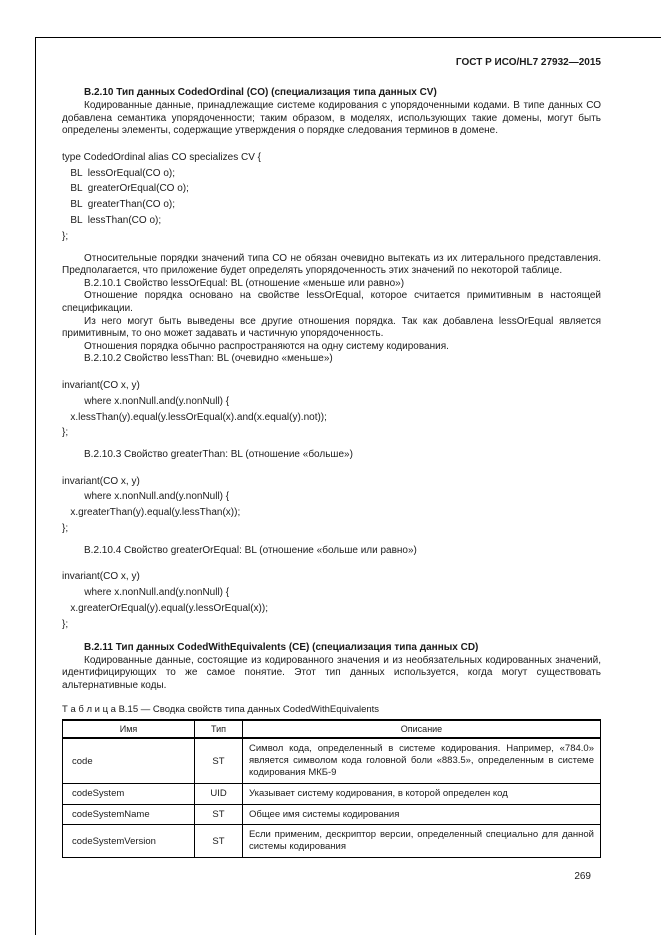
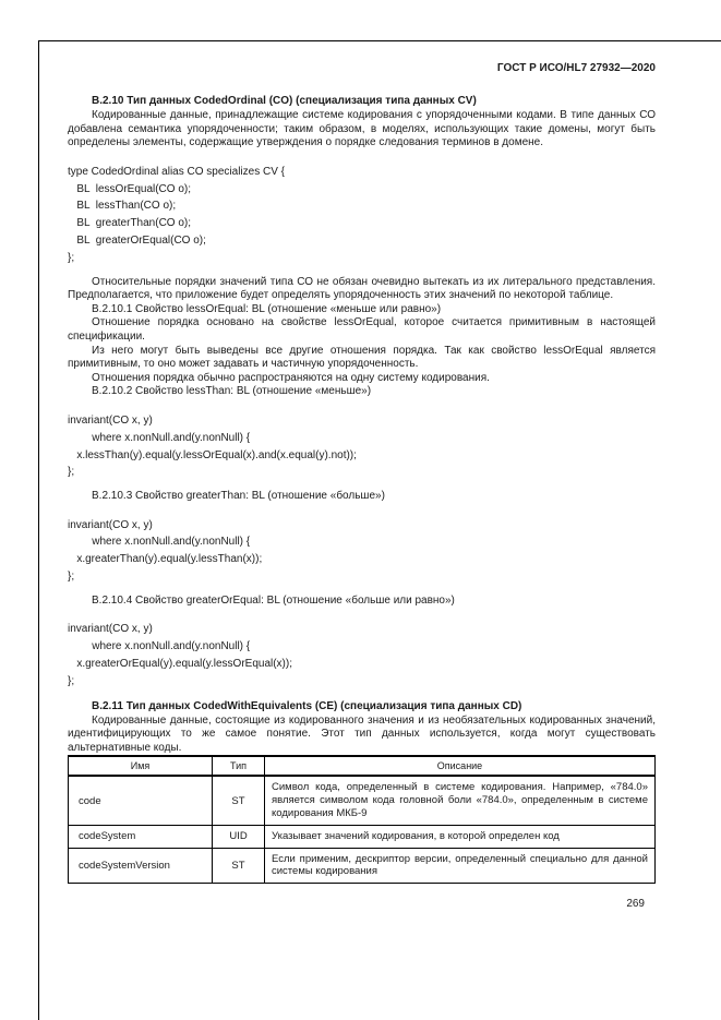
- ГОСТ Р ИСО/HL7 27932—2015
+ ГОСТ Р ИСО/HL7 27932—2020
  В.2.10 Тип данных CodedOrdinal (CO) (специализация типа данных CV)
  Кодированные данные, принадлежащие системе кодирования с упорядоченными кодами. В типе данных СО добавлена семантика упорядоченности; таким образом, в моделях, использующих такие домены, могут быть определены элементы, содержащие утверждения о порядке следования терминов в домене.
  type CodedOrdinal alias CO specializes CV {
  BL lessOrEqual(CO o);
- BL greaterOrEqual(CO o);
+ BL lessThan(CO o);
  BL greaterThan(CO o);
- BL lessThan(CO o);
+ BL greaterOrEqual(CO o);
  };
  Относительные порядки значений типа СО не обязан очевидно вытекать из их литерального представления. Предполагается, что приложение будет определять упорядоченность этих значений по некоторой таблице.
  В.2.10.1 Свойство lessOrEqual: BL (отношение «меньше или равно»)
  Отношение порядка основано на свойстве lessOrEqual, которое считается примитивным в настоящей спецификации.
- Из него могут быть выведены все другие отношения порядка. Так как добавлена lessOrEqual является примитивным, то оно может задавать и частичную упорядоченность.
+ Из него могут быть выведены все другие отношения порядка. Так как свойство lessOrEqual является примитивным, то оно может задавать и частичную упорядоченность.
  Отношения порядка обычно распространяются на одну систему кодирования.
- В.2.10.2 Свойство lessThan: BL (очевидно «меньше»)
+ В.2.10.2 Свойство lessThan: BL (отношение «меньше»)
  invariant(CO x, y)
  where x.nonNull.and(y.nonNull) {
  x.lessThan(y).equal(y.lessOrEqual(x).and(x.equal(y).not));
  };
  В.2.10.3 Свойство greaterThan: BL (отношение «больше»)
  invariant(CO x, y)
  where x.nonNull.and(y.nonNull) {
  x.greaterThan(y).equal(y.lessThan(x));
  };
  В.2.10.4 Свойство greaterOrEqual: BL (отношение «больше или равно»)
  invariant(CO x, y)
  where x.nonNull.and(y.nonNull) {
  x.greaterOrEqual(y).equal(y.lessOrEqual(x));
  };
  В.2.11 Тип данных CodedWithEquivalents (CE) (специализация типа данных CD)
  Кодированные данные, состоящие из кодированного значения и из необязательных кодированных значений, идентифицирующих то же самое понятие. Этот тип данных используется, когда могут существовать альтернативные коды.
- Т а б л и ц а В.15 — Сводка свойств типа данных CodedWithEquivalents
  Имя	Тип	Описание
- code	ST	Символ кода, определенный в системе кодирования. Например, «784.0» является символом кода головной боли «883.5», определенным в системе кодирования МКБ-9
+ code	ST	Символ кода, определенный в системе кодирования. Например, «784.0» является символом кода головной боли «784.0», определенным в системе кодирования МКБ-9
- codeSystem	UID	Указывает систему кодирования, в которой определен код
+ codeSystem	UID	Указывает значений кодирования, в которой определен код
- codeSystemName	ST	Общее имя системы кодирования
  codeSystemVersion	ST	Если применим, дескриптор версии, определенный специально для данной системы кодирования
  269
